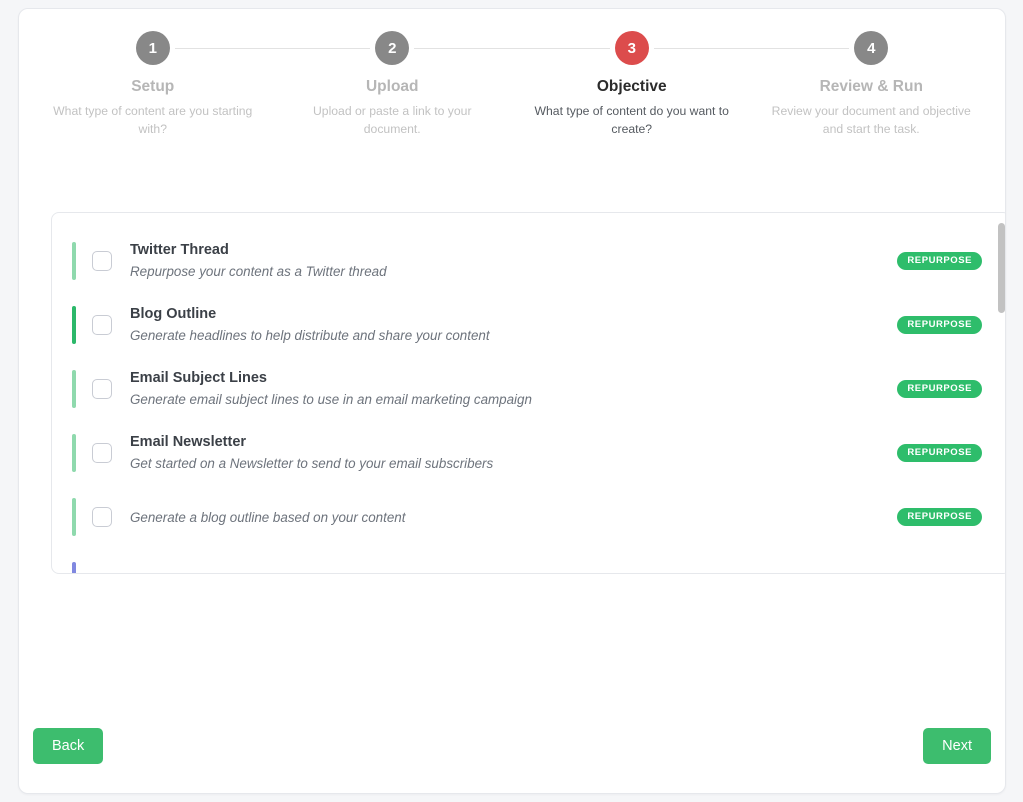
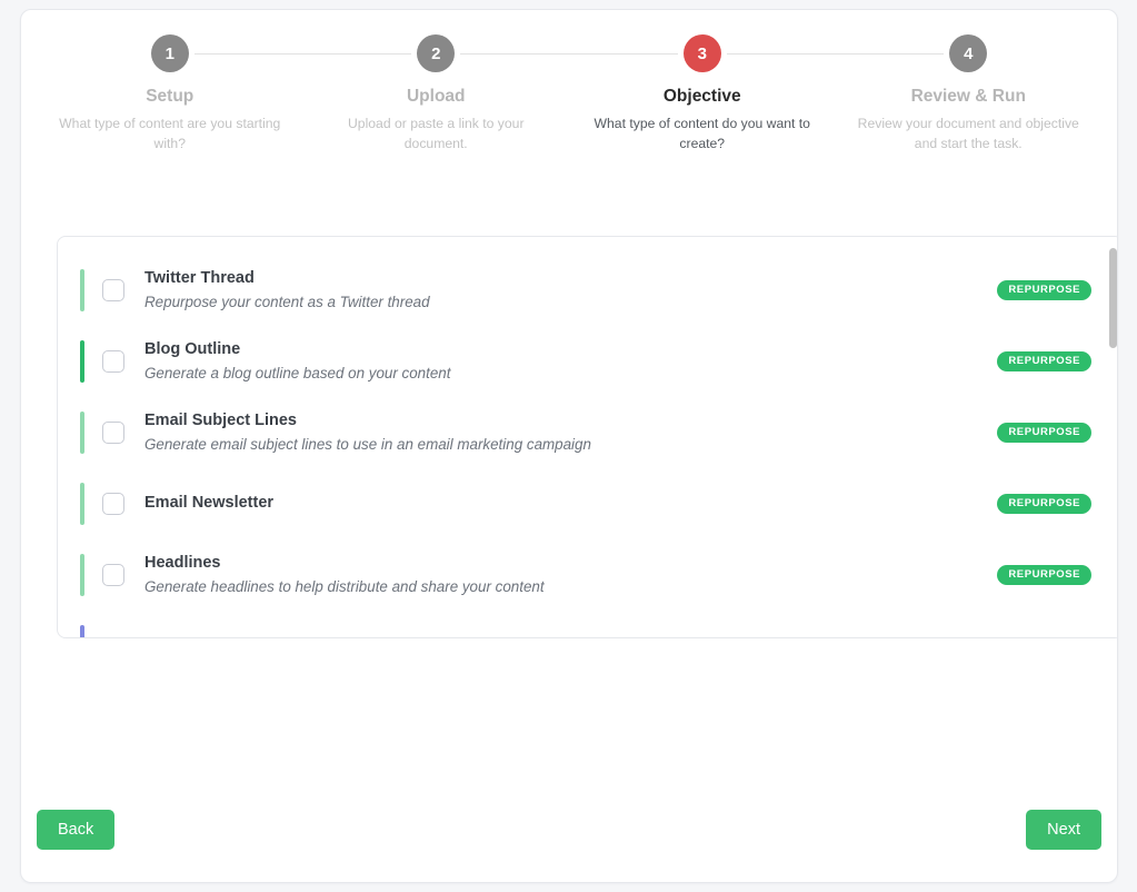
  1
  Setup
  What type of content are you starting with?
  2
  Upload
  Upload or paste a link to your document.
  3
  Objective
  What type of content do you want to create?
  4
  Review & Run
  Review your document and objective and start the task.
  Twitter Thread
  Repurpose your content as a Twitter thread
  REPURPOSE
  Blog Outline
- Generate headlines to help distribute and share your content
+ Generate a blog outline based on your content
  REPURPOSE
  Email Subject Lines
  Generate email subject lines to use in an email marketing campaign
  REPURPOSE
  Email Newsletter
- Get started on a Newsletter to send to your email subscribers
  REPURPOSE
+ Headlines
- Generate a blog outline based on your content
+ Generate headlines to help distribute and share your content
  REPURPOSE
  Back
  Next
